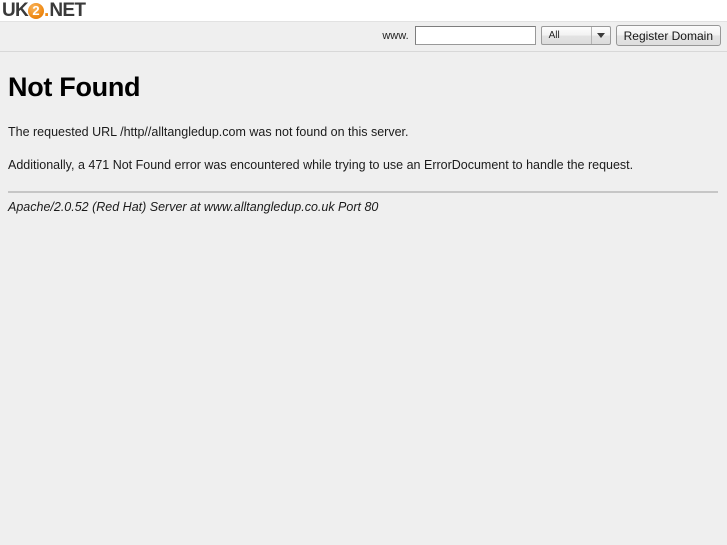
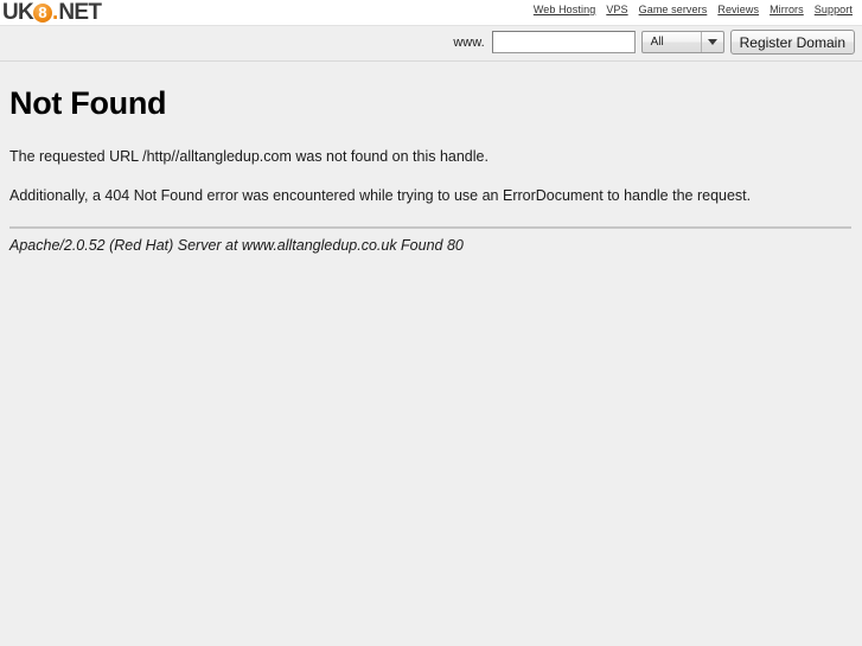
  UK
- 2
+ 8
  .
  NET
+ Web Hosting
+ VPS
+ Game servers
+ Reviews
+ Mirrors
+ Support
  www.
  All
  Register Domain
  Not Found
- The requested URL /http//alltangledup.com was not found on this server.
+ The requested URL /http//alltangledup.com was not found on this handle.
- Additionally, a 471 Not Found error was encountered while trying to use an ErrorDocument to handle the request.
+ Additionally, a 404 Not Found error was encountered while trying to use an ErrorDocument to handle the request.
- Apache/2.0.52 (Red Hat) Server at www.alltangledup.co.uk Port 80
+ Apache/2.0.52 (Red Hat) Server at www.alltangledup.co.uk Found 80
